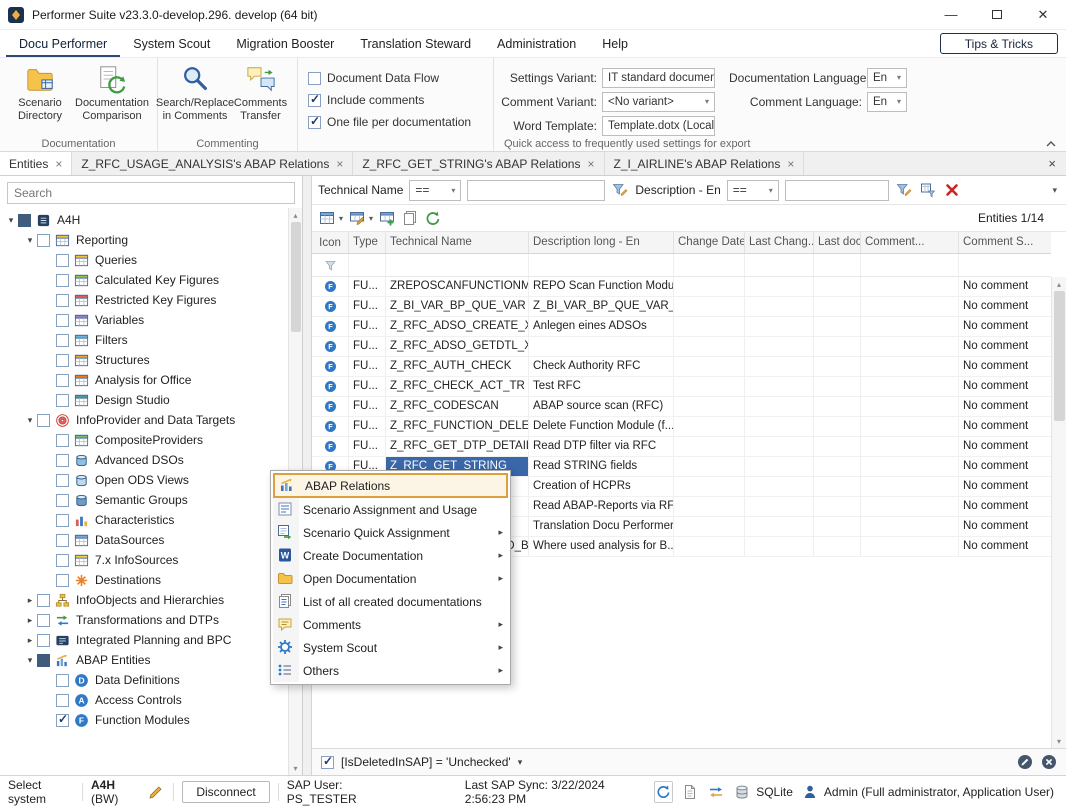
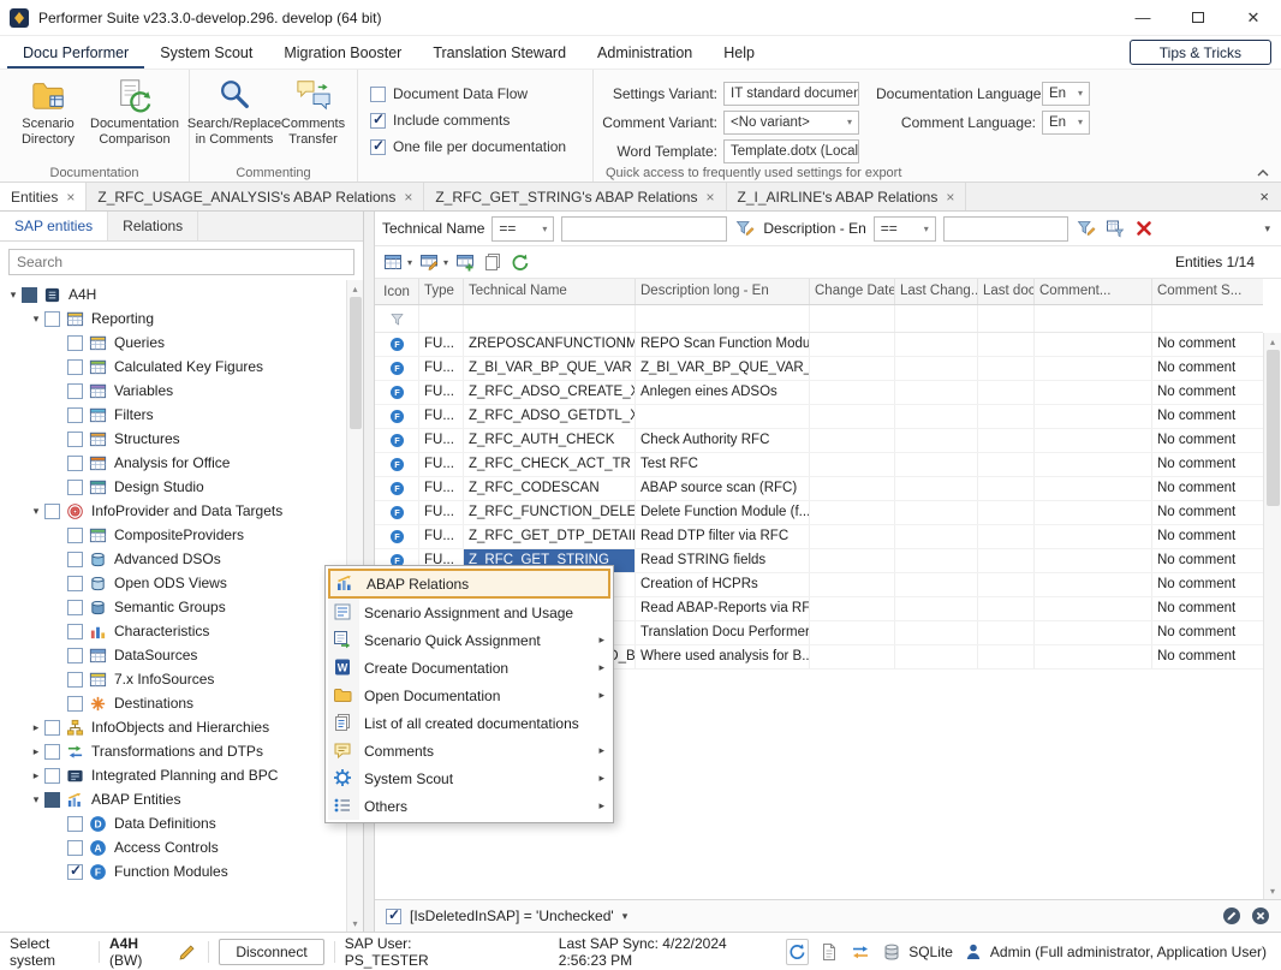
  Performer Suite v23.3.0-develop.296. develop (64 bit)
  —
  ✕
  Docu Performer
  System Scout
  Migration Booster
  Translation Steward
  Administration
  Help
  Tips & Tricks
  Scenario Directory
  Documentation Comparison
  Documentation
  Search/Replace in Comments
  Comments Transfer
  Commenting
  Document Data Flow
  Include comments
  One file per documentation
  Settings Variant:
  IT standard documen
  Comment Variant:
  <No variant>
  ▾
  Word Template:
  Template.dotx (Local
  Documentation Language
  En
  ▾
  Comment Language:
  En
  ▾
  Quick access to frequently used settings for export
  Entities
  ×
  Z_RFC_USAGE_ANALYSIS's ABAP Relations
  ×
  Z_RFC_GET_STRING's ABAP Relations
  ×
  Z_I_AIRLINE's ABAP Relations
  ×
  ×
+ SAP entities
+ Relations
  Search
  ▴
  ▾
  ▾
  A4H
  ▾
  Reporting
  Queries
  Calculated Key Figures
- Restricted Key Figures
  Variables
  Filters
  Structures
  Analysis for Office
  Design Studio
  ▾
  InfoProvider and Data Targets
  CompositeProviders
  Advanced DSOs
  Open ODS Views
  Semantic Groups
  Characteristics
  DataSources
  7.x InfoSources
  Destinations
  ▸
  InfoObjects and Hierarchies
  ▸
  Transformations and DTPs
  ▸
  Integrated Planning and BPC
  ▾
  ABAP Entities
  D
  Data Definitions
  A
  Access Controls
  F
  Function Modules
  Technical Name
  ==
  ▾
  Description - En
  ==
  ▾
  ▾
  ▾
  ▾
  Entities 1/14
  Icon
  Type
  Technical Name
  Description long - En
  Change Date
  Last Chang..
  Last doc
  Comment...
  Comment S...
  F
  FU...
  ZREPOSCANFUNCTIONM
  REPO Scan Function Modu
  No comment
  F
  FU...
  Z_BI_VAR_BP_QUE_VAR
  Z_BI_VAR_BP_QUE_VAR_
  No comment
  F
  FU...
  Z_RFC_ADSO_CREATE_X
  Anlegen eines ADSOs
  No comment
  F
  FU...
  Z_RFC_ADSO_GETDTL_X
  No comment
  F
  FU...
  Z_RFC_AUTH_CHECK
  Check Authority RFC
  No comment
  F
  FU...
  Z_RFC_CHECK_ACT_TR
  Test RFC
  No comment
  F
  FU...
  Z_RFC_CODESCAN
  ABAP source scan (RFC)
  No comment
  F
  FU...
  Z_RFC_FUNCTION_DELE
  Delete Function Module (f...
  No comment
  F
  FU...
  Z_RFC_GET_DTP_DETAI
  Read DTP filter via RFC
  No comment
  F
  FU...
  Z_RFC_GET_STRING
  Read STRING fields
  No comment
  Creation of HCPRs
  No comment
  Read ABAP-Reports via RF
  No comment
  Translation Docu Performer
  No comment
  Where used analysis for B..
  No comment
  ▴
  ▾
  [IsDeletedInSAP] = 'Unchecked'
  ▾
  Select system
  A4H (BW)
  Disconnect
  SAP User: PS_TESTER
- Last SAP Sync: 3/22/2024 2:56:23 PM
+ Last SAP Sync: 4/22/2024 2:56:23 PM
  SQLite
  Admin (Full administrator, Application User)
  ABAP Relations
  Scenario Assignment and Usage
  Scenario Quick Assignment
  ▸
  W
  Create Documentation
  ▸
  Open Documentation
  ▸
  List of all created documentations
  Comments
  ▸
  System Scout
  ▸
  Others
  ▸
